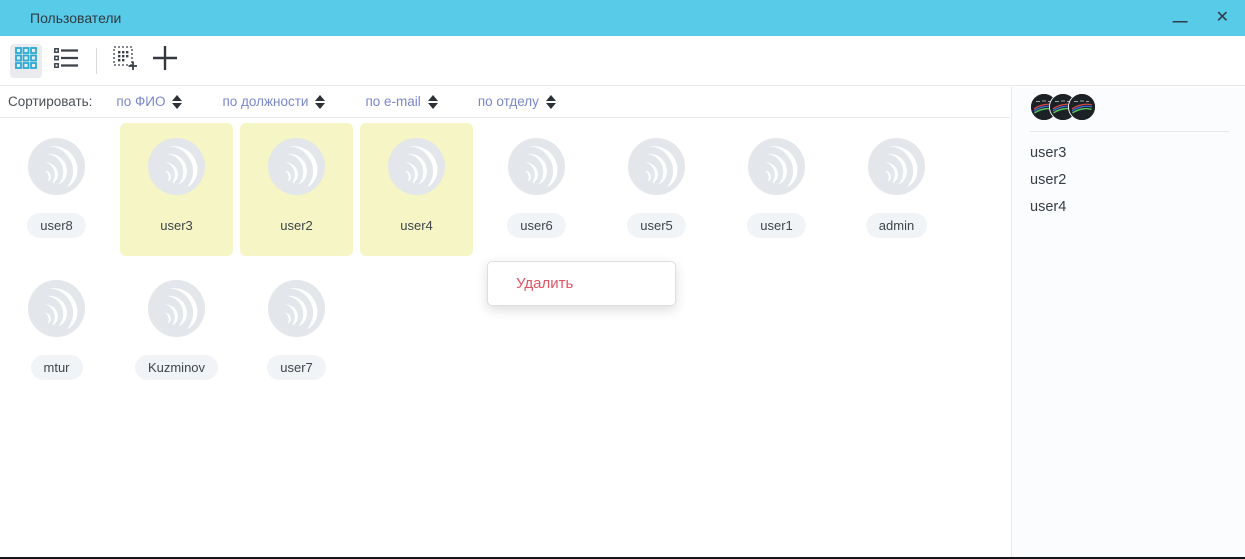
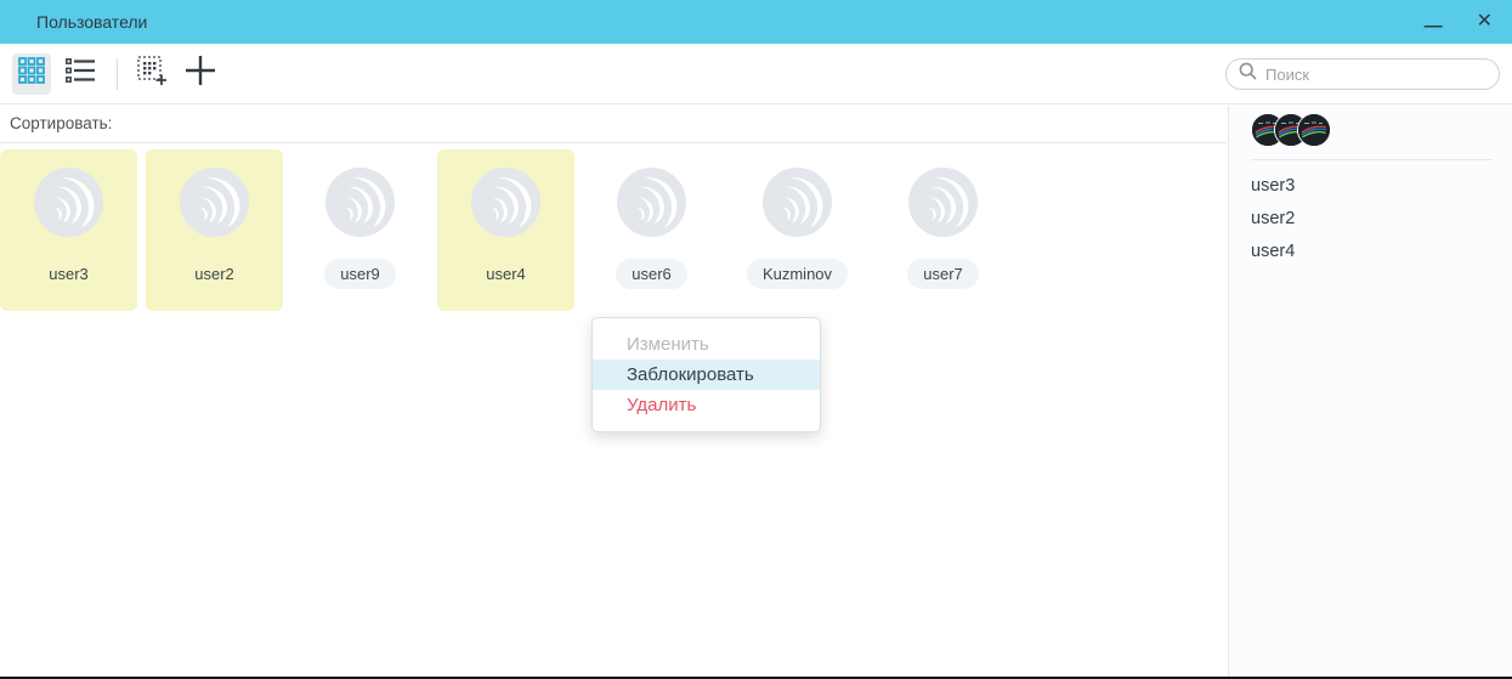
  Пользователи
  —
  ✕
+ Поиск
  Сортировать:
- по ФИО
- по должности
- по e-mail
- по отделу
- user8
  user3
  user2
+ user9
  user4
  user6
- user5
- user1
- admin
- mtur
  Kuzminov
  user7
+ Изменить
+ Заблокировать
  Удалить
  user3
  user2
  user4
